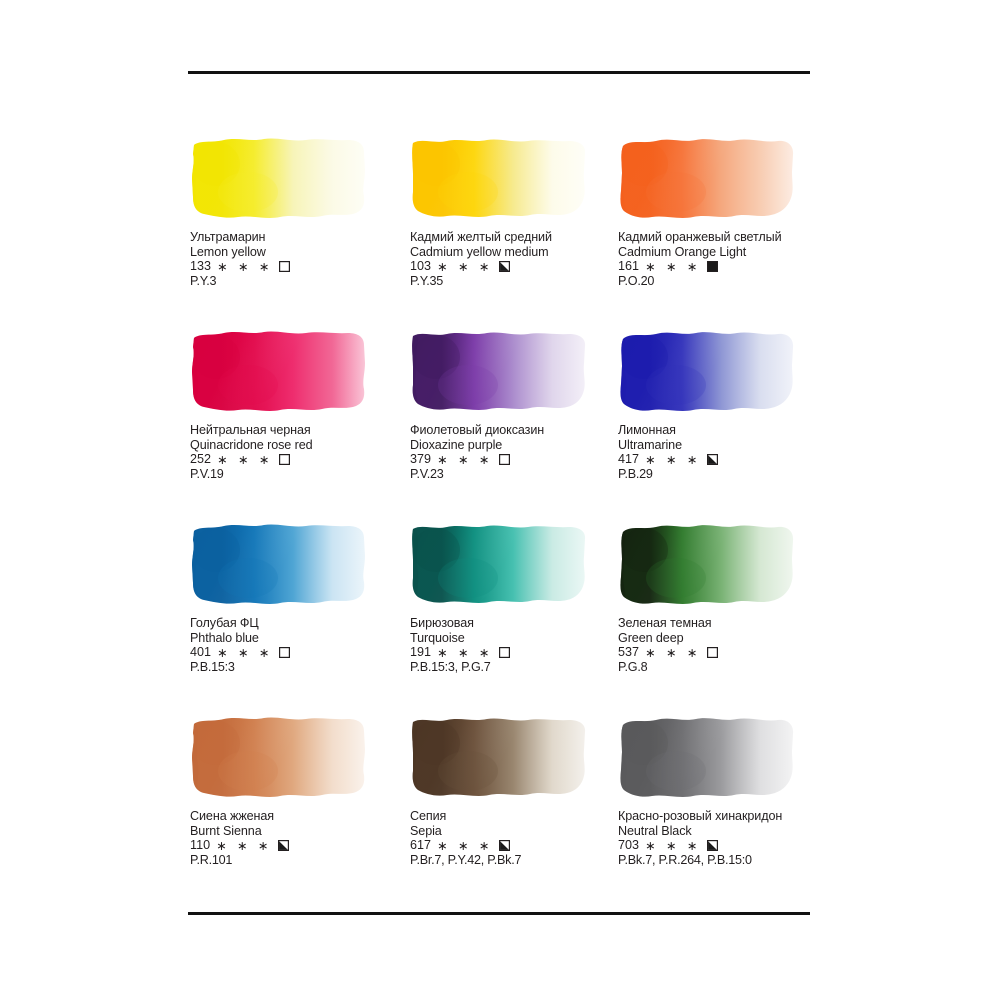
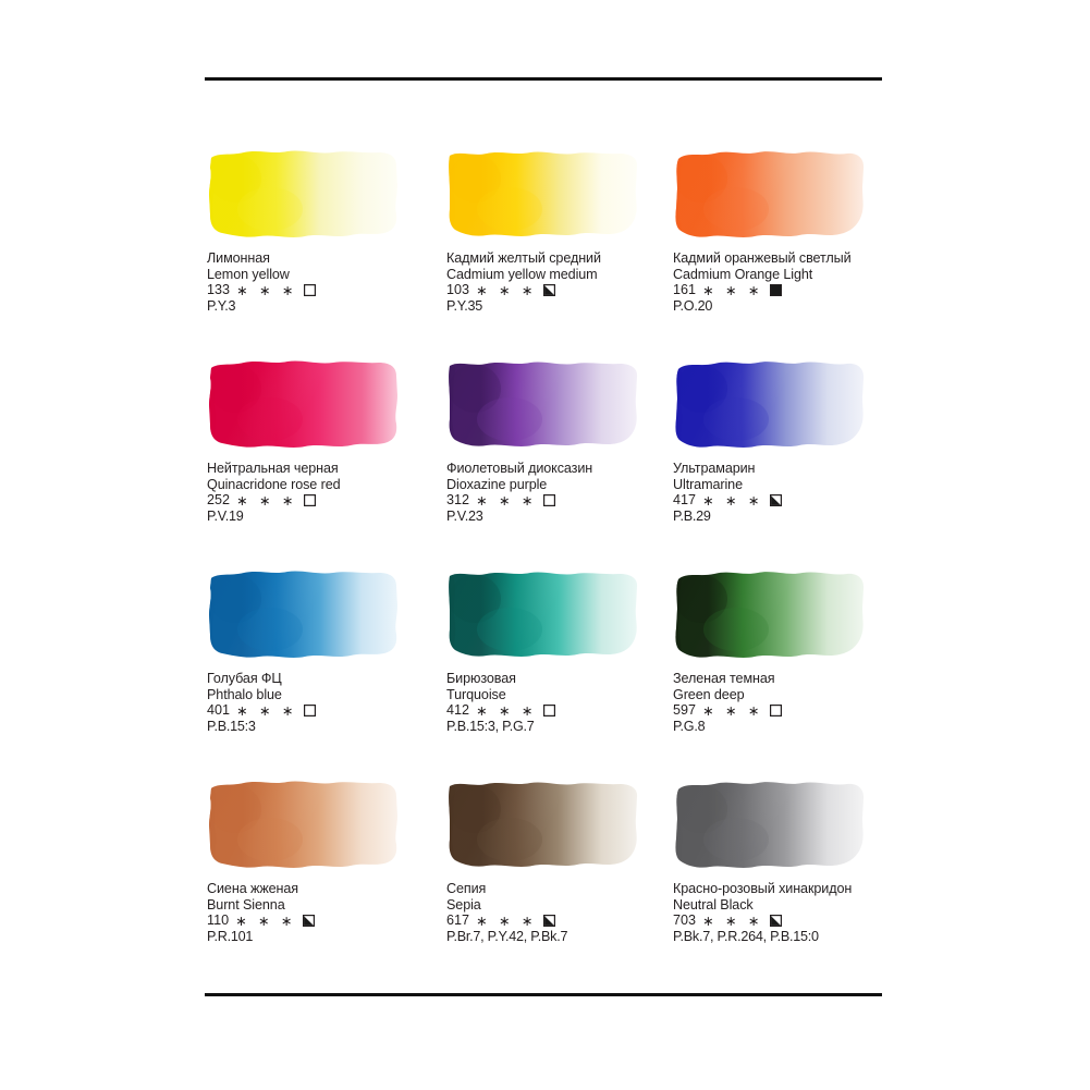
- Ультрамарин
+ Лимонная
  Lemon yellow
  133
  ∗ ∗ ∗
  P.Y.3
  Кадмий желтый средний
  Cadmium yellow medium
  103
  ∗ ∗ ∗
  P.Y.35
  Кадмий оранжевый светлый
  Cadmium Orange Light
  161
  ∗ ∗ ∗
  P.O.20
  Нейтральная черная
  Quinacridone rose red
  252
  ∗ ∗ ∗
  P.V.19
  Фиолетовый диоксазин
  Dioxazine purple
- 379
+ 312
  ∗ ∗ ∗
  P.V.23
- Лимонная
+ Ультрамарин
  Ultramarine
  417
  ∗ ∗ ∗
  P.B.29
  Голубая ФЦ
  Phthalo blue
  401
  ∗ ∗ ∗
  P.B.15:3
  Бирюзовая
  Turquoise
- 191
+ 412
  ∗ ∗ ∗
  P.B.15:3, P.G.7
  Зеленая темная
  Green deep
- 537
+ 597
  ∗ ∗ ∗
  P.G.8
  Сиена жженая
  Burnt Sienna
  110
  ∗ ∗ ∗
  P.R.101
  Сепия
  Sepia
  617
  ∗ ∗ ∗
  P.Br.7, P.Y.42, P.Bk.7
  Красно-розовый хинакридон
  Neutral Black
  703
  ∗ ∗ ∗
  P.Bk.7, P.R.264, P.B.15:0
